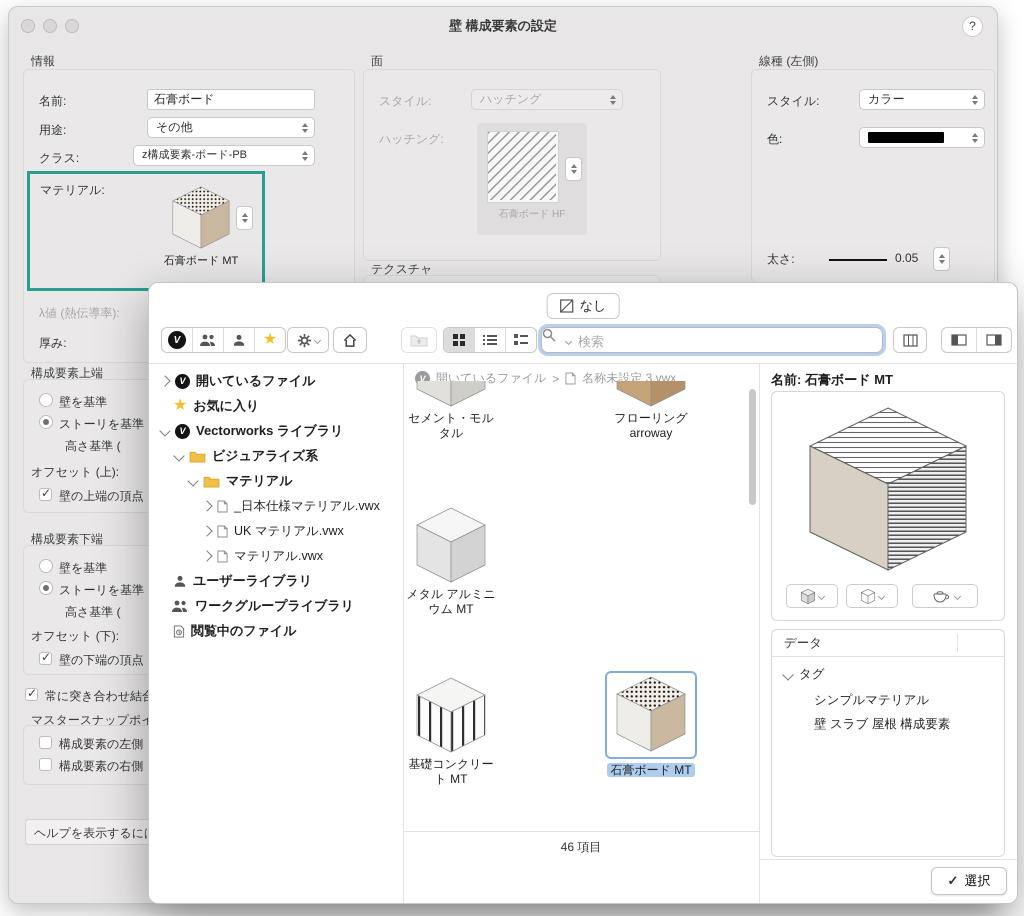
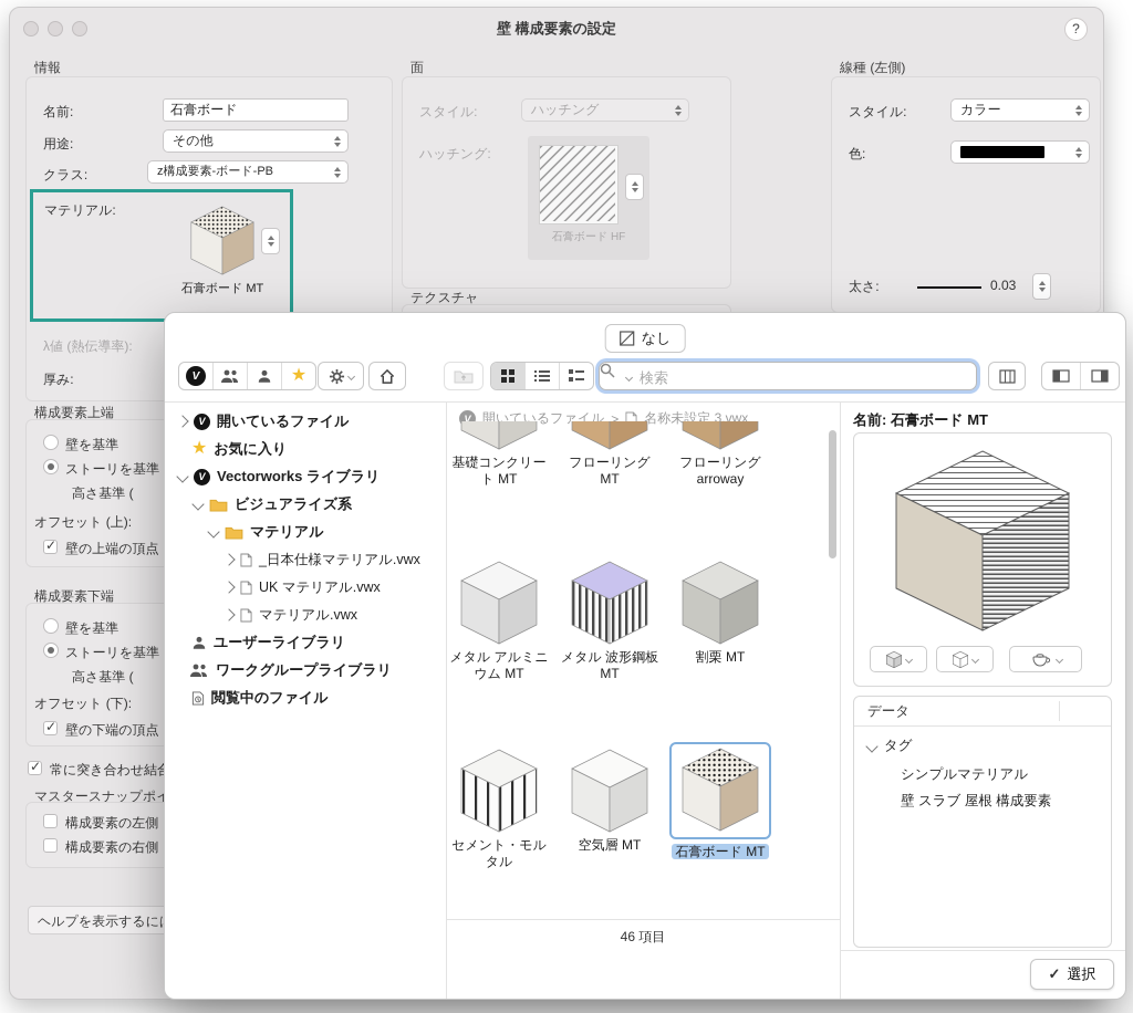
  壁 構成要素の設定
  ?
  情報
  名前:
  石膏ボード
  用途:
  その他
  クラス:
  z構成要素-ボード-PB
  マテリアル:
  石膏ボード MT
  λ値 (熱伝導率):
  厚み:
  構成要素上端
  壁を基準
  ストーリを基準
  高さ基準 (
  オフセット (上):
  壁の上端の頂点
  構成要素下端
  壁を基準
  ストーリを基準
  高さ基準 (
  オフセット (下):
  壁の下端の頂点
  常に突き合わせ結
  マスタースナップポ
  構成要素の左側
  構成要素の右側
  ヘルプを表示するに
  面
  スタイル:
  ハッチング
  ハッチング:
  石膏ボード HF
  テクスチャ
  線種 (左側)
  スタイル:
  カラー
  色:
  太さ:
- 0.05
+ 0.03
  なし
  V
  ★
  検索
  V
  開いているファイル
  ★
  お気に入り
  V
  Vectorworks ライブラリ
  ビジュアライズ系
  マテリアル
  _日本仕様マテリアル.vwx
  UK マテリアル.vwx
  マテリアル.vwx
  ユーザーライブラリ
  ワークグループライブラリ
  閲覧中のファイル
  V
  開いているファイル
  >
  名称未設定 3.vwx
- セメント・モルタル
+ 基礎コンクリート MT
+ フローリング MT
  フローリング arroway
  メタル アルミニウム MT
+ メタル 波形鋼板 MT
+ 割栗 MT
- 基礎コンクリート MT
+ セメント・モルタル
+ 空気層 MT
  石膏ボード MT
  46 項目
  名前: 石膏ボード MT
  データ
  タグ
  シンプルマテリアル
  壁 スラブ 屋根 構成要素
  選択
